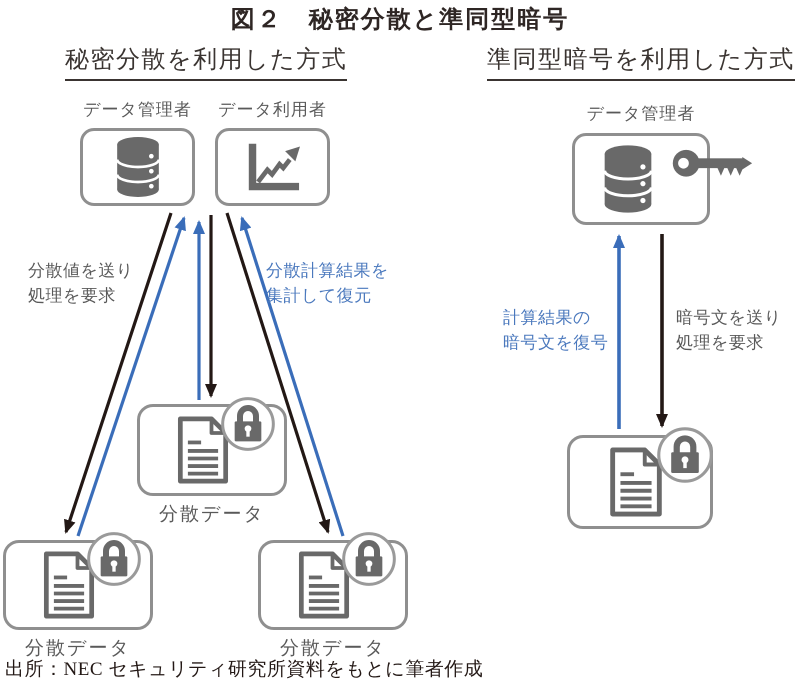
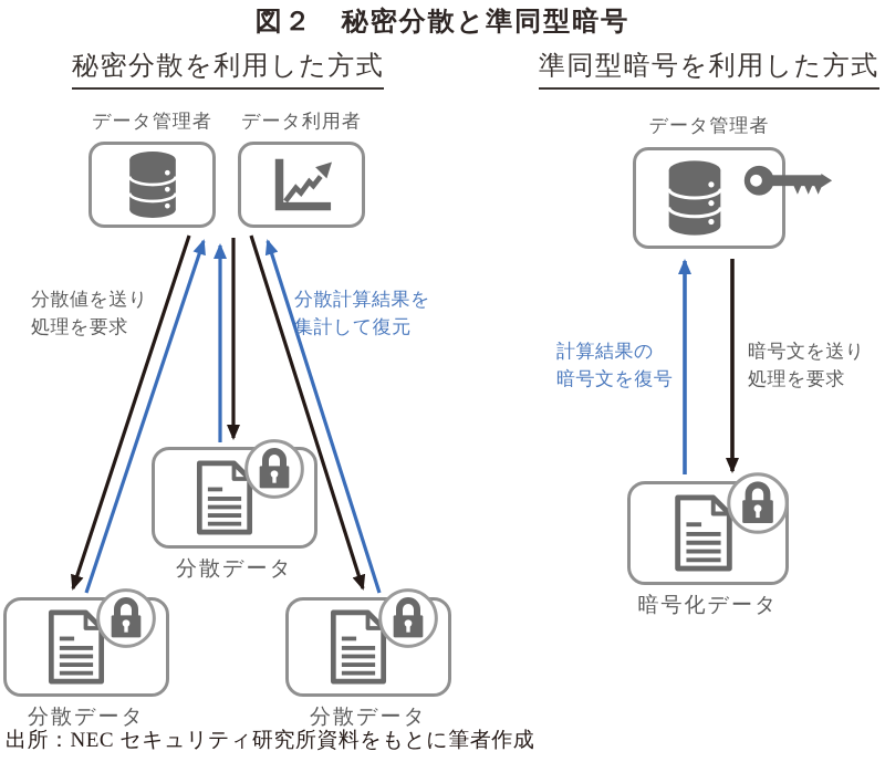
  図２ 秘密分散と準同型暗号
  秘密分散を利用した方式
  準同型暗号を利用した方式
  データ管理者
  データ利用者
  データ管理者
  分散値を送り
  処理を要求
  分散計算結果を
  集計して復元
  計算結果の
  暗号文を復号
  暗号文を送り
  処理を要求
  分散データ
  分散データ
  分散データ
+ 暗号化データ
  出所：NEC セキュリティ研究所資料をもとに筆者作成
